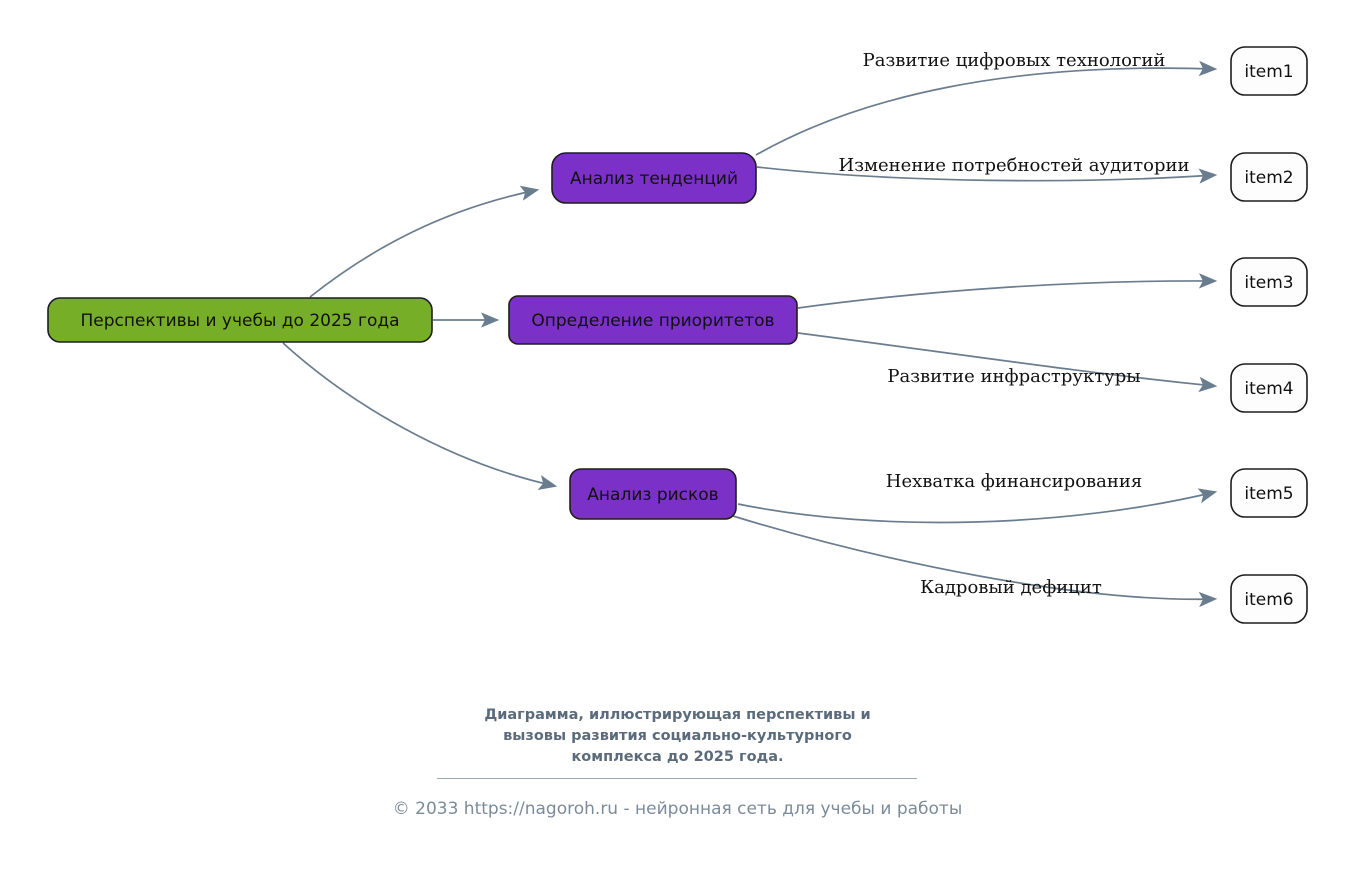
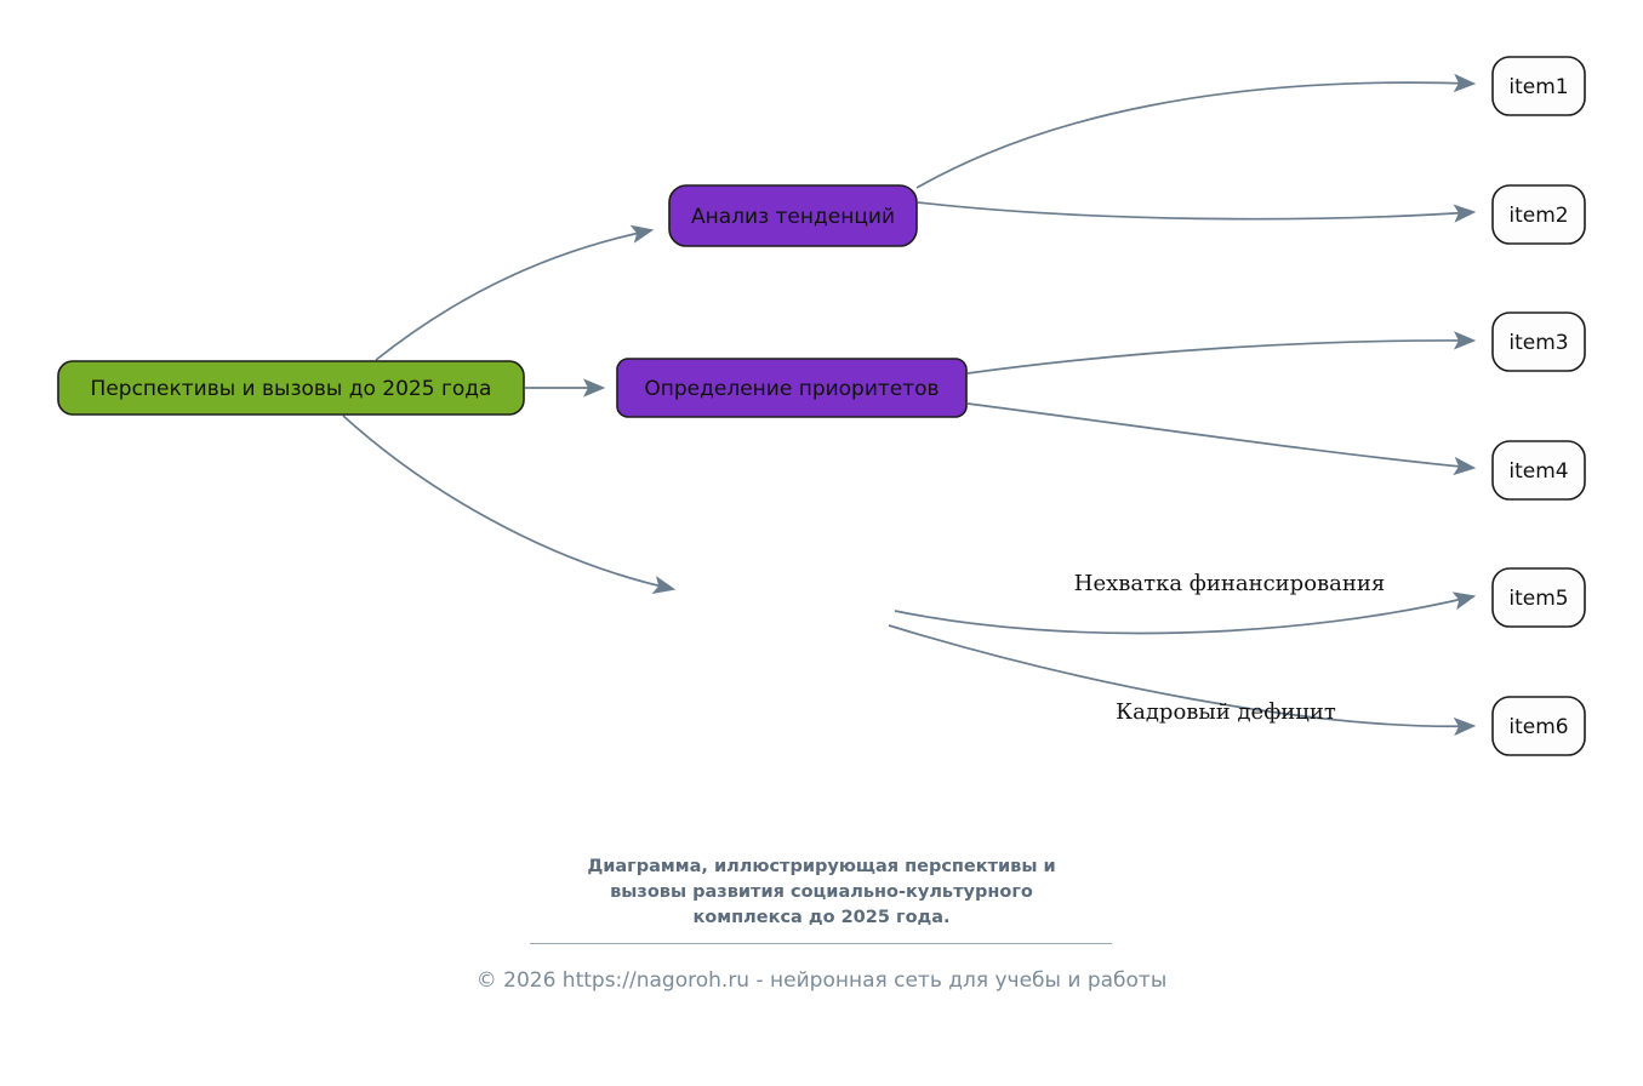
- Перспективы и учебы до 2025 года
+ Перспективы и вызовы до 2025 года
  Анализ тенденций
  Определение приоритетов
- Анализ рисков
  item1
  item2
  item3
  item4
  item5
  item6
- Развитие цифровых технологий
- Изменение потребностей аудитории
- Развитие инфраструктуры
  Нехватка финансирования
  Кадровый дефицит
  Диаграмма, иллюстрирующая перспективы и
  вызовы развития социально-культурного
  комплекса до 2025 года.
- © 2033 https://nagoroh.ru - нейронная сеть для учебы и работы
+ © 2026 https://nagoroh.ru - нейронная сеть для учебы и работы
